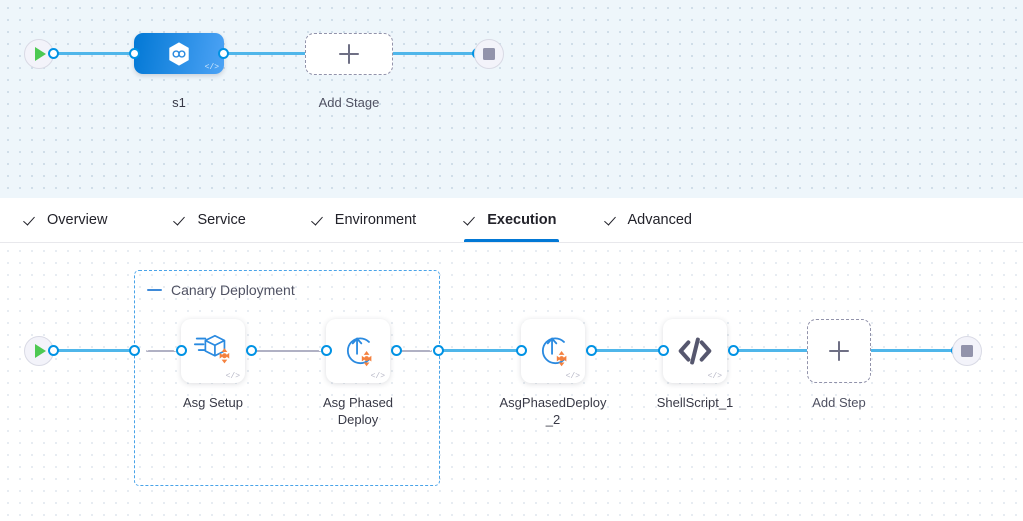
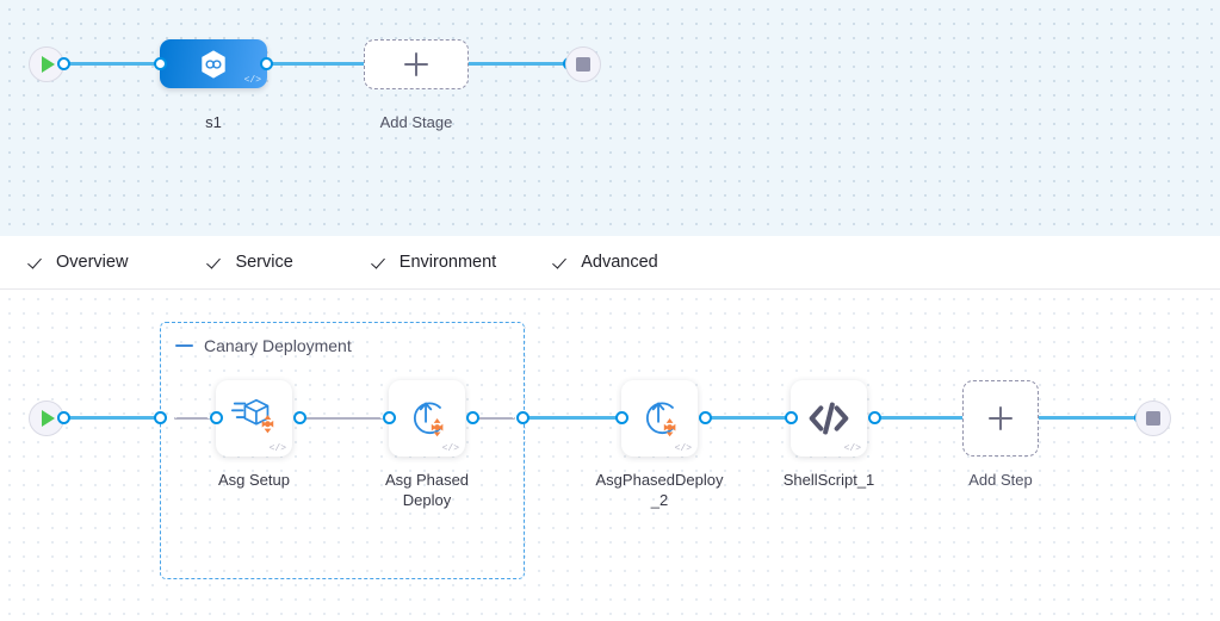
  </>
  s1
  Add Stage
  Overview
  Service
  Environment
- Execution
  Advanced
  Canary Deployment
  </>
  Asg Setup
  </>
  Asg Phased Deploy
  </>
  AsgPhasedDeploy_2
  </>
  ShellScript_1
  Add Step
